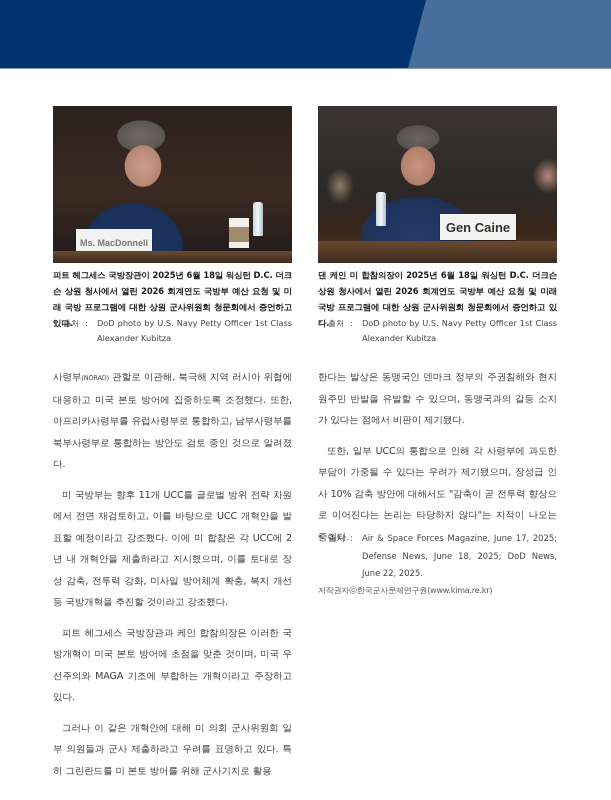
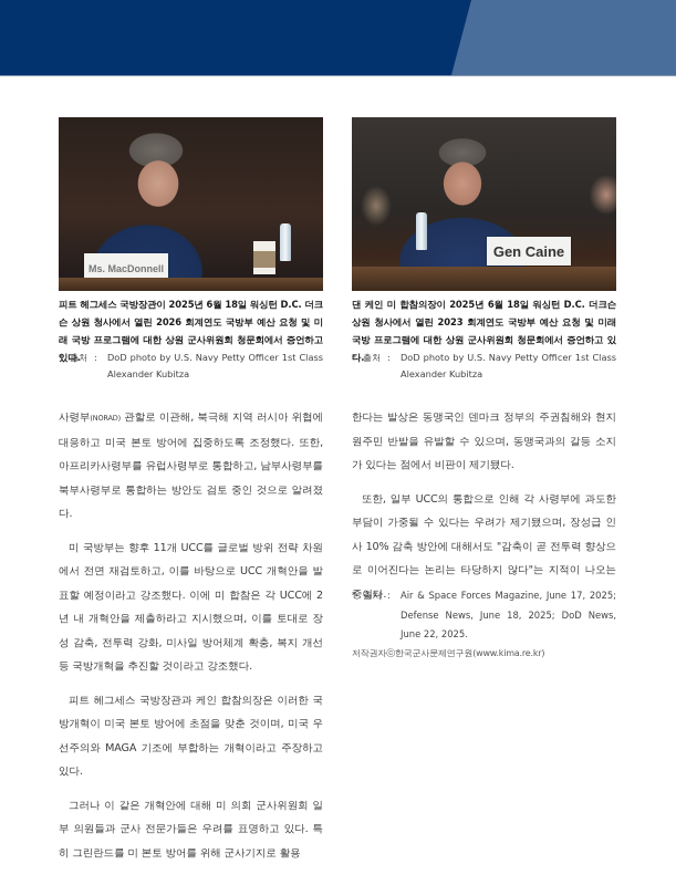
  Ms. MacDonnell
  Gen Caine
  피트 헤그세스 국방장관이 2025년 6월 18일 워싱턴 D.C. 더크슨 상원 청사에서 열린 2026 회계연도 국방부 예산 요청 및 미래 국방 프로그램에 대한 상원 군사위원회 청문회에서 증언하고 있다.
  *
  출처
  :
  DoD photo by U.S. Navy Petty Officer 1st Class Alexander Kubitza
- 댄 케인 미 합참의장이 2025년 6월 18일 워싱턴 D.C. 더크슨 상원 청사에서 열린 2026 회계연도 국방부 예산 요청 및 미래 국방 프로그램에 대한 상원 군사위원회 청문회에서 증언하고 있다.
+ 댄 케인 미 합참의장이 2025년 6월 18일 워싱턴 D.C. 더크슨 상원 청사에서 열린 2023 회계연도 국방부 예산 요청 및 미래 국방 프로그램에 대한 상원 군사위원회 청문회에서 증언하고 있다.
  *
  출처
  :
  DoD photo by U.S. Navy Petty Officer 1st Class Alexander Kubitza
  사령부(NORAD) 관할로 이관해, 북극해 지역 러시아 위협에 대응하고 미국 본토 방어에 집중하도록 조정했다. 또한, 아프리카사령부를 유럽사령부로 통합하고, 남부사령부를 북부사령부로 통합하는 방안도 검토 중인 것으로 알려졌다.
  미 국방부는 향후 11개 UCC를 글로벌 방위 전략 차원에서 전면 재검토하고, 이를 바탕으로 UCC 개혁안을 발표할 예정이라고 강조했다. 이에 미 합참은 각 UCC에 2년 내 개혁안을 제출하라고 지시했으며, 이를 토대로 장성 감축, 전투력 강화, 미사일 방어체계 확충, 복지 개선 등 국방개혁을 추진할 것이라고 강조했다.
  피트 헤그세스 국방장관과 케인 합참의장은 이러한 국방개혁이 미국 본토 방어에 초점을 맞춘 것이며, 미국 우선주의와 MAGA 기조에 부합하는 개혁이라고 주장하고 있다.
- 그러나 이 같은 개혁안에 대해 미 의회 군사위원회 일부 의원들과 군사 제출하라고 우려를 표명하고 있다. 특히 그린란드를 미 본토 방어를 위해 군사기지로 활용
+ 그러나 이 같은 개혁안에 대해 미 의회 군사위원회 일부 의원들과 군사 전문가들은 우려를 표명하고 있다. 특히 그린란드를 미 본토 방어를 위해 군사기지로 활용
  한다는 발상은 동맹국인 덴마크 정부의 주권침해와 현지 원주민 반발을 유발할 수 있으며, 동맹국과의 갈등 소지가 있다는 점에서 비판이 제기됐다.
  또한, 일부 UCC의 통합으로 인해 각 사령부에 과도한 부담이 가중될 수 있다는 우려가 제기됐으며, 장성급 인사 10% 감축 방안에 대해서도 "감축이 곧 전투력 향상으로 이어진다는 논리는 타당하지 않다"는 지적이 나오는 중이다.
  *
  출처
  :
  Air & Space Forces Magazine, June 17, 2025; Defense News, June 18, 2025; DoD News, June 22, 2025.
  저작권자ⓒ한국군사문제연구원(www.kima.re.kr)
